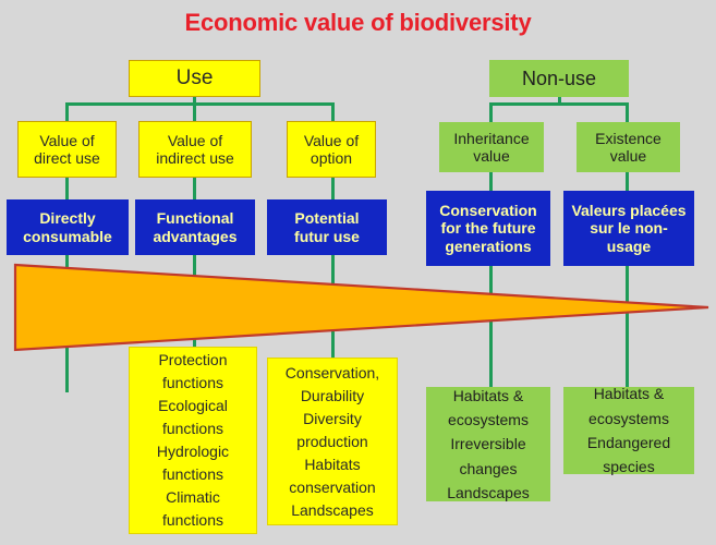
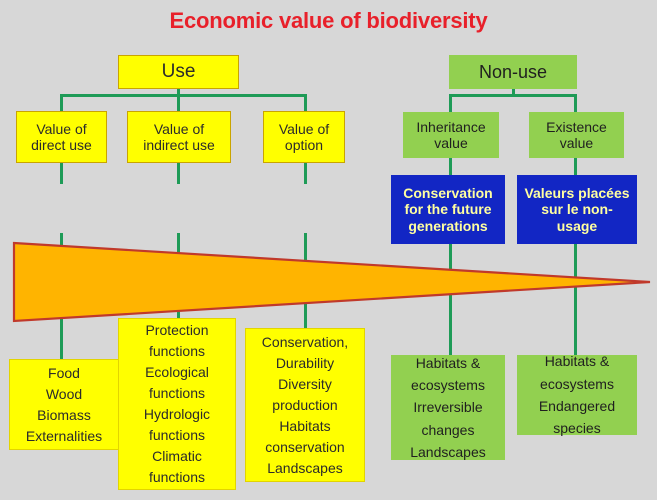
  Economic value of biodiversity
  Use
  Non-use
  Value of
  direct use
  Value of
  indirect use
  Value of
  option
  Inheritance
  value
  Existence
  value
- Directly
- consumable
- Functional
- advantages
- Potential
- futur use
  Conservation
  for the future
  generations
  Valeurs placées
  sur le non-
  usage
+ Food
+ Wood
+ Biomass
+ Externalities
  Protection
  functions
  Ecological
  functions
  Hydrologic
  functions
  Climatic
  functions
  Conservation,
  Durability
  Diversity
  production
  Habitats
  conservation
  Landscapes
  Habitats &
  ecosystems
  Irreversible
  changes
  Landscapes
  Habitats &
  ecosystems
  Endangered
  species
